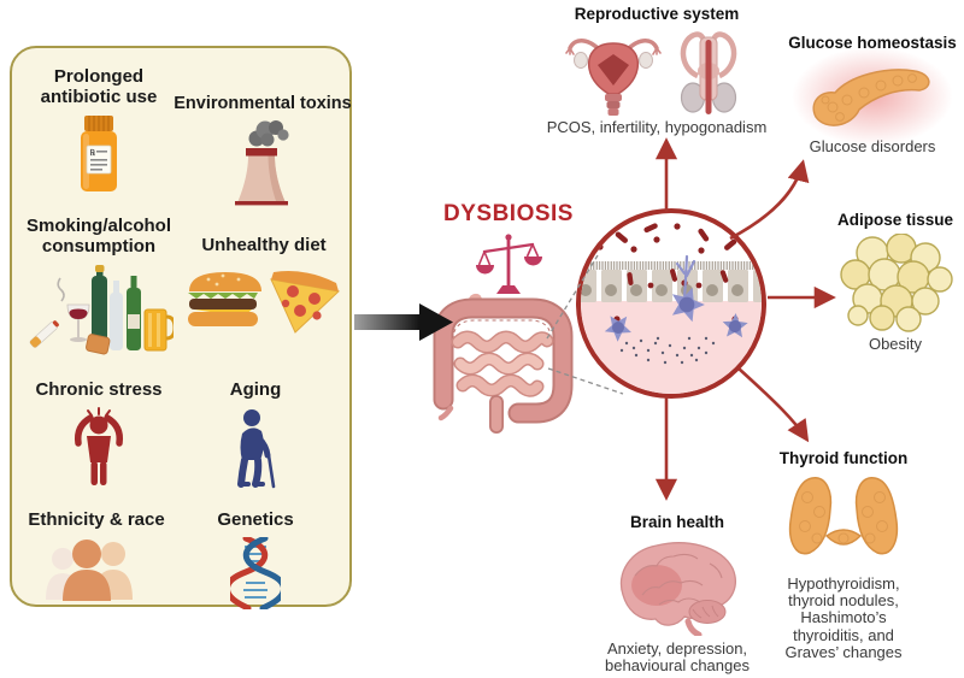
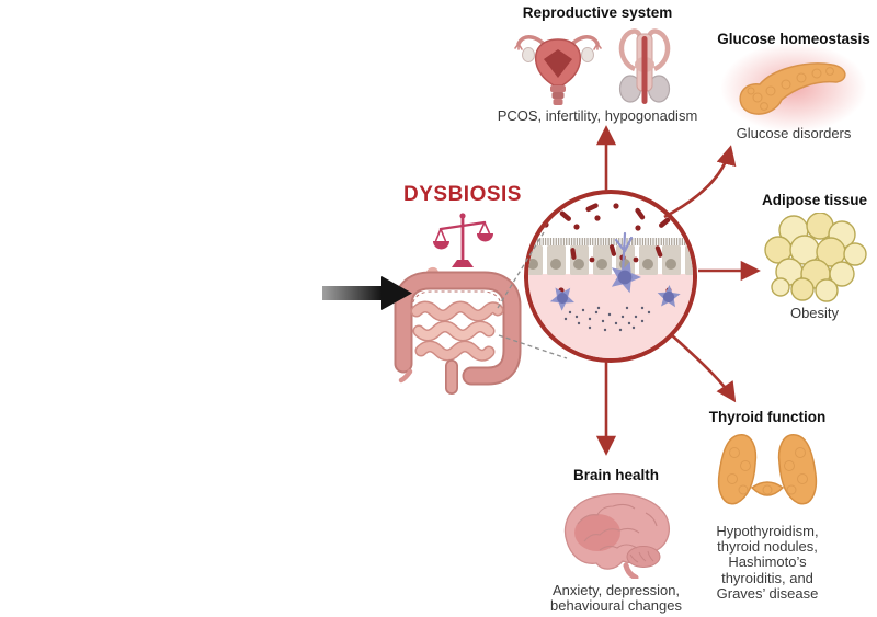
- Prolonged
- antibiotic use
- Environmental toxins
- Smoking/alcohol
- consumption
- Unhealthy diet
- Chronic stress
- Aging
- Ethnicity & race
- Genetics
  DYSBIOSIS
  Reproductive system
  PCOS, infertility, hypogonadism
  Glucose homeostasis
  Glucose disorders
  Adipose tissue
  Obesity
  Thyroid function
- Hypothyroidism, thyroid nodules, Hashimoto’s thyroiditis, and Graves’ changes
+ Hypothyroidism, thyroid nodules, Hashimoto’s thyroiditis, and Graves’ disease
  Brain health
  Anxiety, depression, behavioural changes
